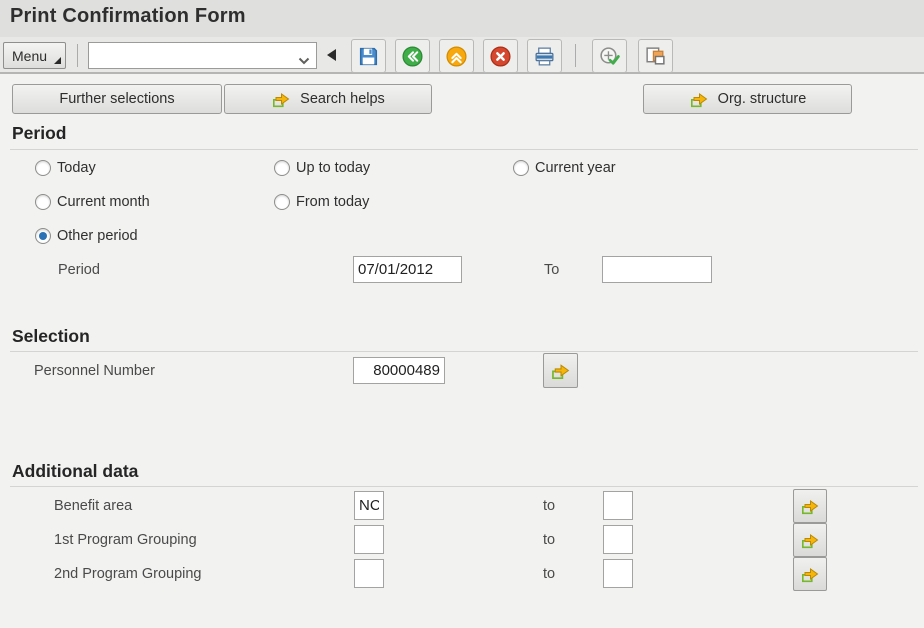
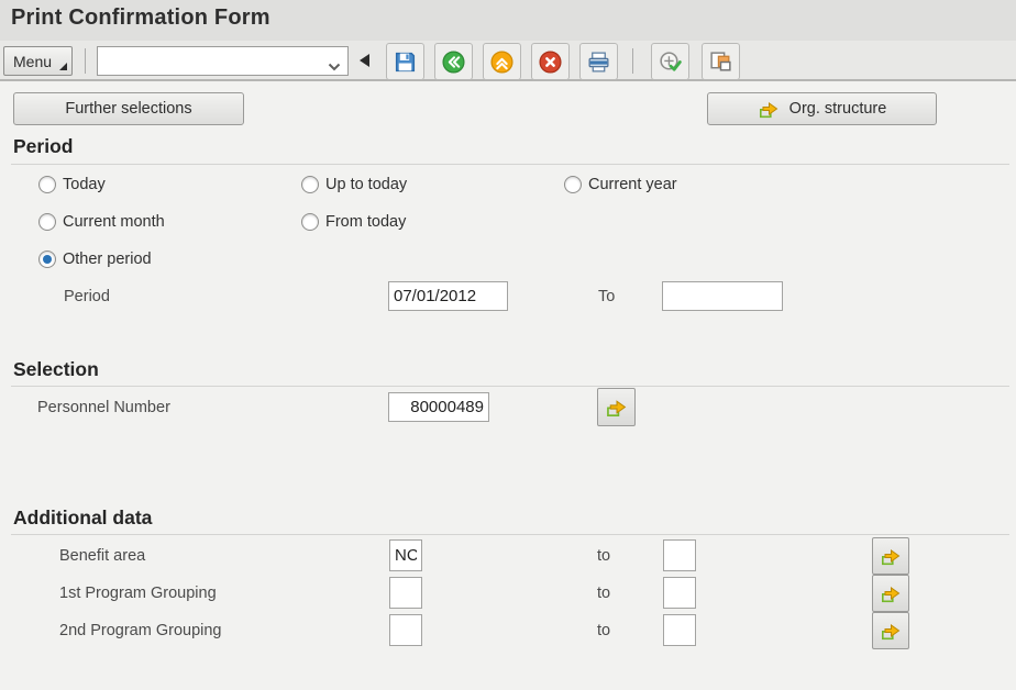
  Print Confirmation Form
  Menu
  Further selections
- Search helps
  Org. structure
  Period
  Today
  Up to today
  Current year
  Current month
  From today
  Other period
  Period
  07/01/2012
  To
  Selection
  Personnel Number
  80000489
  Additional data
  Benefit area
  NC
  to
  1st Program Grouping
  to
  2nd Program Grouping
  to
